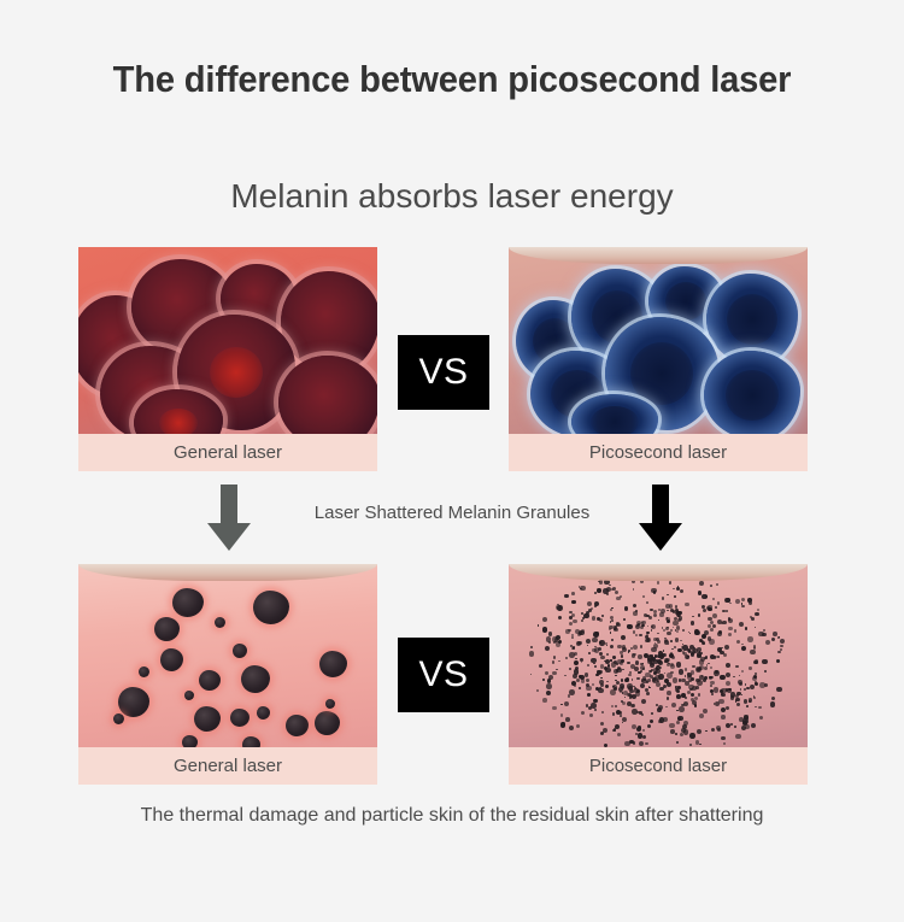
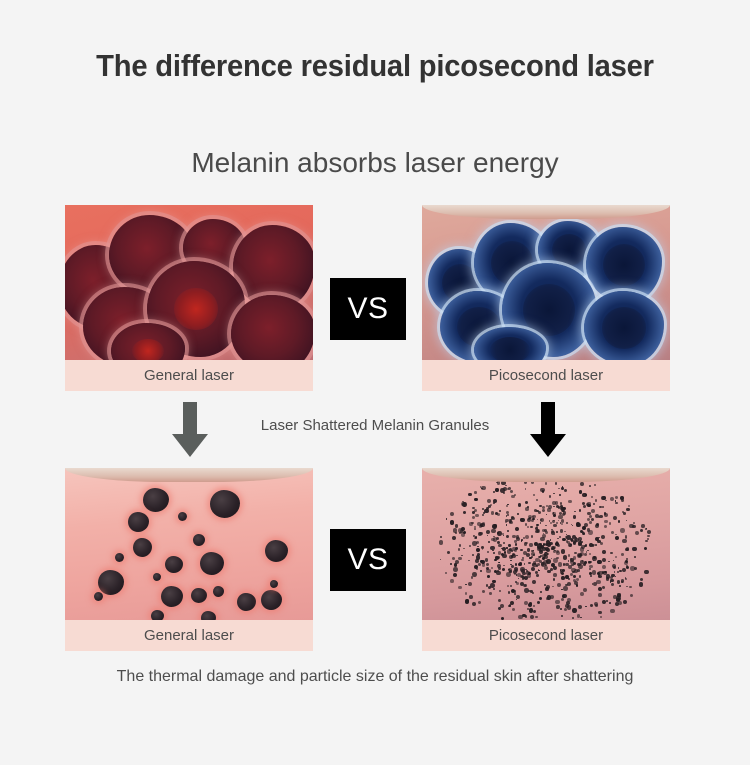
- The difference between picosecond laser
+ The difference residual picosecond laser
  Melanin absorbs laser energy
  General laser
  Picosecond laser
  VS
  VS
  Laser Shattered Melanin Granules
  General laser
  Picosecond laser
- The thermal damage and particle skin of the residual skin after shattering
+ The thermal damage and particle size of the residual skin after shattering
